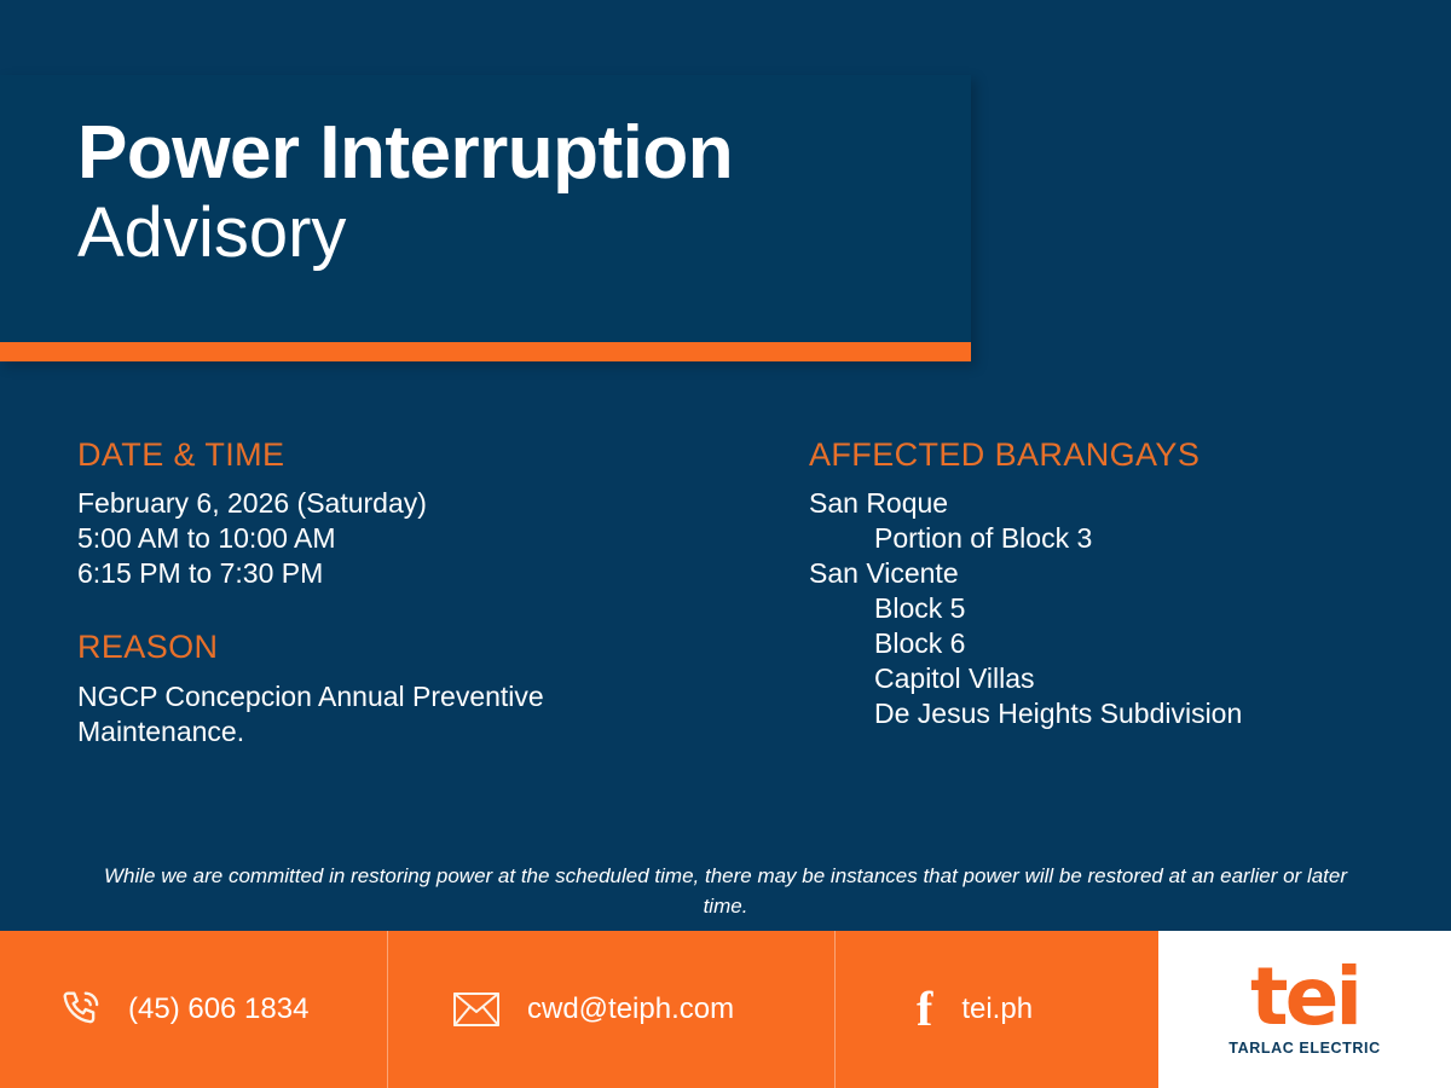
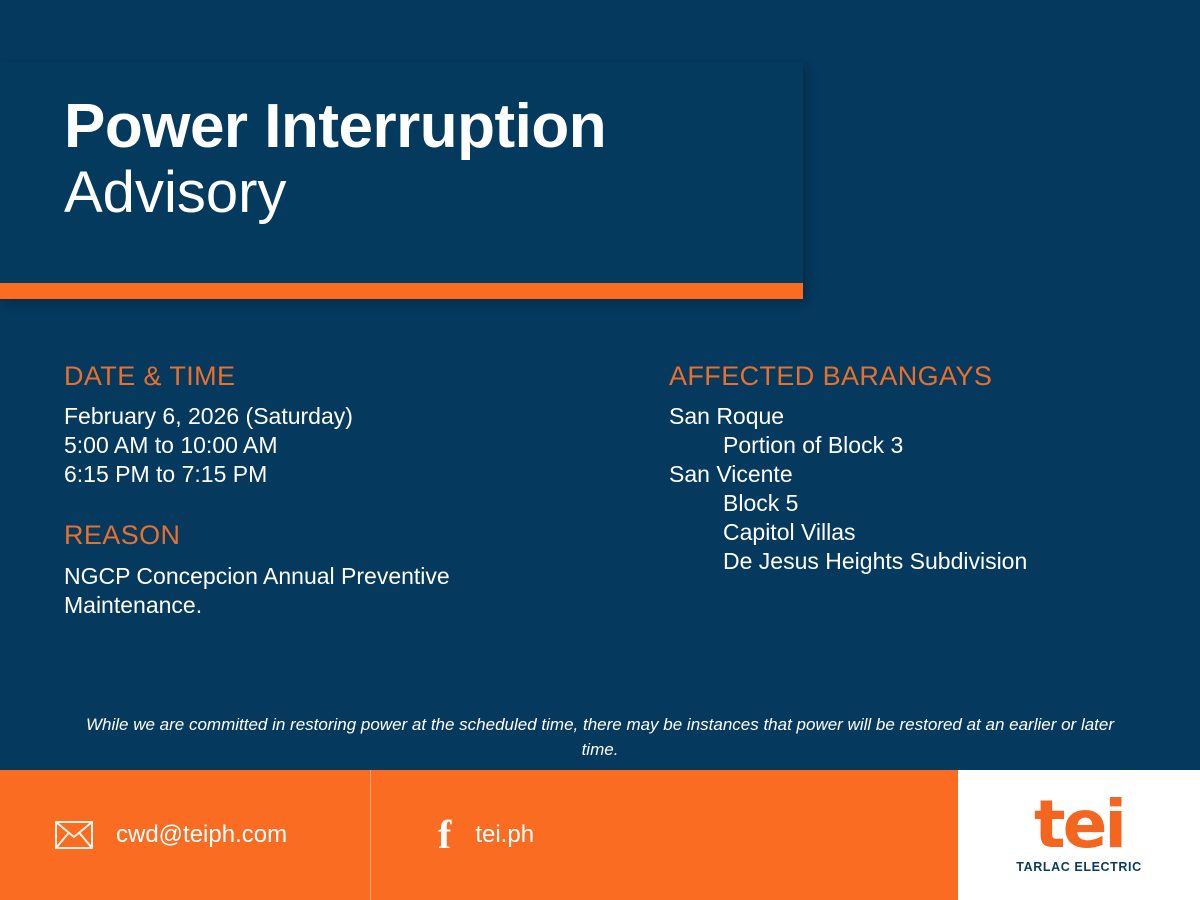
  Power Interruption
  Advisory
  DATE & TIME
  February 6, 2026 (Saturday)
  5:00 AM to 10:00 AM
- 6:15 PM to 7:30 PM
+ 6:15 PM to 7:15 PM
  REASON
  NGCP Concepcion Annual Preventive Maintenance.
  AFFECTED BARANGAYS
  San Roque
  Portion of Block 3
  San Vicente
  Block 5
- Block 6
  Capitol Villas
  De Jesus Heights Subdivision
  While we are committed in restoring power at the scheduled time, there may be instances that power will be restored at an earlier or later time.
- (45) 606 1834
  cwd@teiph.com
  f
  tei.ph
  tei
  TARLAC ELECTRIC
